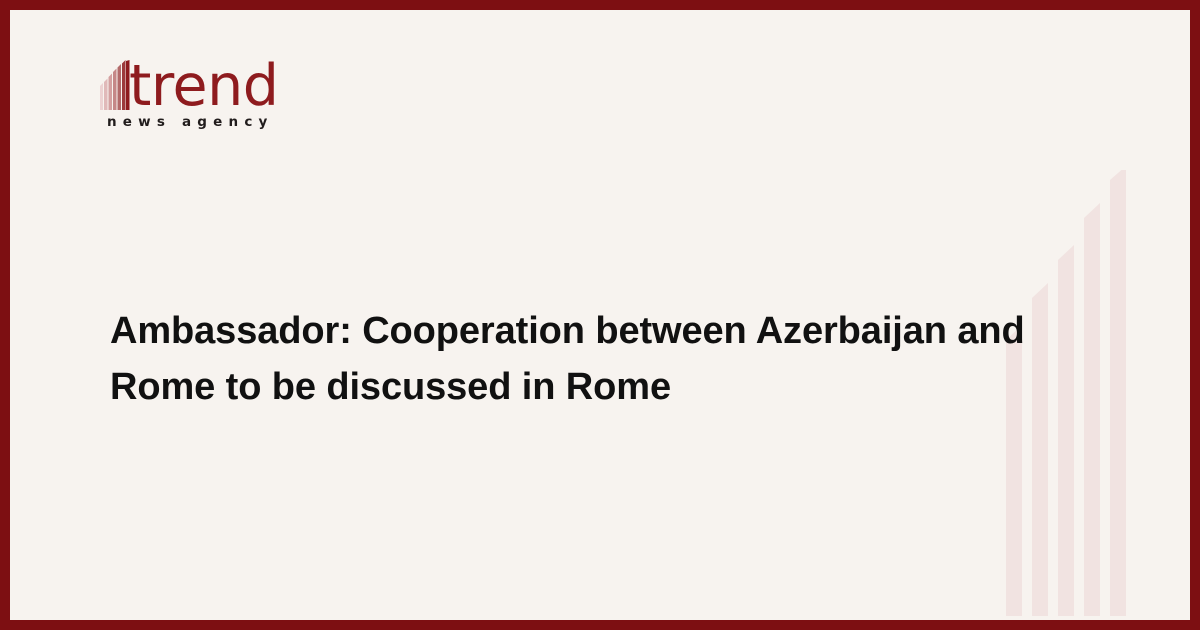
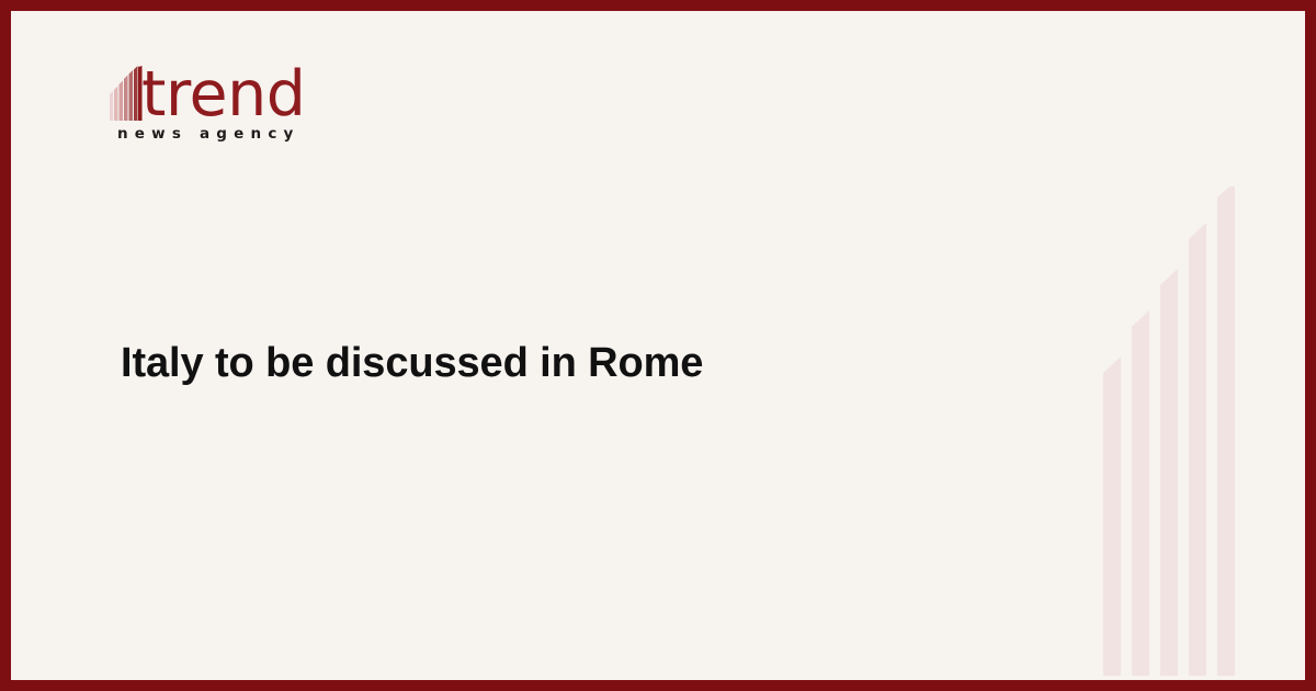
  trend
  news agency
- Ambassador: Cooperation between Azerbaijan and
- Rome to be discussed in Rome
+ Italy to be discussed in Rome
